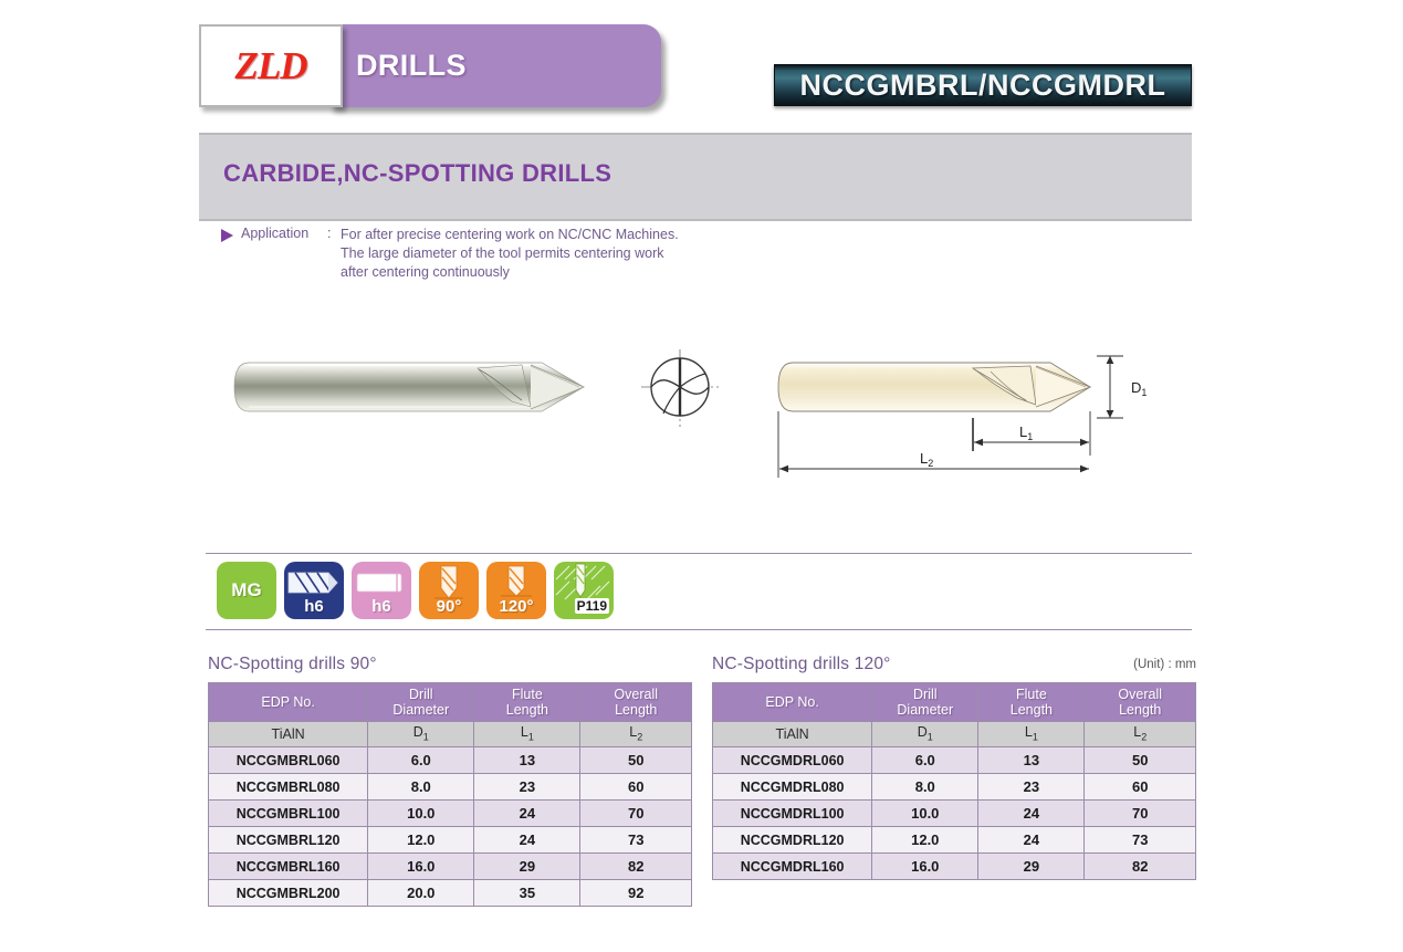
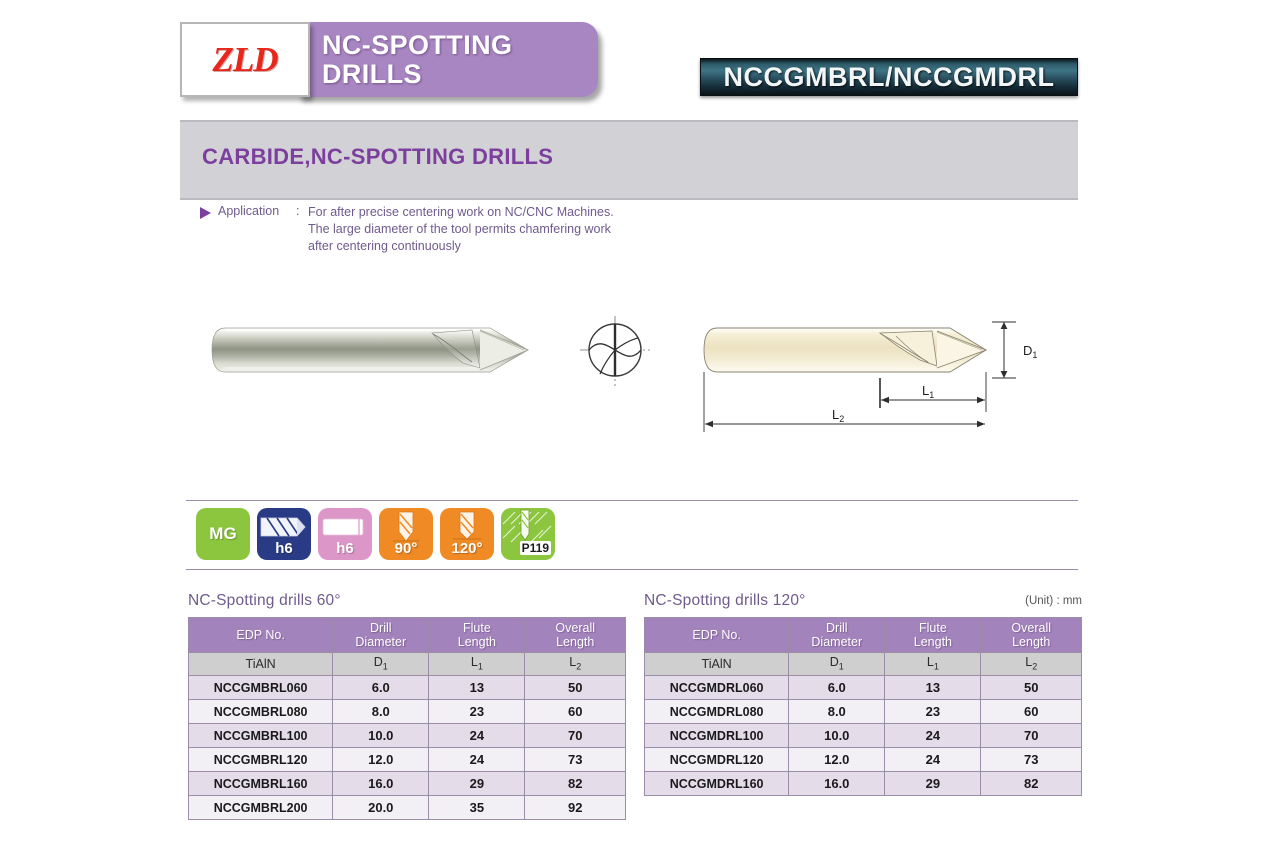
+ NC-SPOTTING
  DRILLS
  ZLD
  NCCGMBRL/NCCGMDRL
  CARBIDE,NC-SPOTTING DRILLS
  Application
  :
  For after precise centering work on NC/CNC Machines.
- The large diameter of the tool permits centering work
+ The large diameter of the tool permits chamfering work
  after centering continuously
  D1
  L1
  L2
  MG
  h6
  h6
  90°
  120°
  P119
- NC-Spotting drills 90°
+ NC-Spotting drills 60°
  EDP No.	Drill Diameter	Flute Length	Overall Length
  TiAlN	D1	L1	L2
  NCCGMBRL060	6.0	13	50
  NCCGMBRL080	8.0	23	60
  NCCGMBRL100	10.0	24	70
  NCCGMBRL120	12.0	24	73
  NCCGMBRL160	16.0	29	82
  NCCGMBRL200	20.0	35	92
  NC-Spotting drills 120°
  (Unit) : mm
  EDP No.	Drill Diameter	Flute Length	Overall Length
  TiAlN	D1	L1	L2
  NCCGMDRL060	6.0	13	50
  NCCGMDRL080	8.0	23	60
  NCCGMDRL100	10.0	24	70
  NCCGMDRL120	12.0	24	73
  NCCGMDRL160	16.0	29	82
